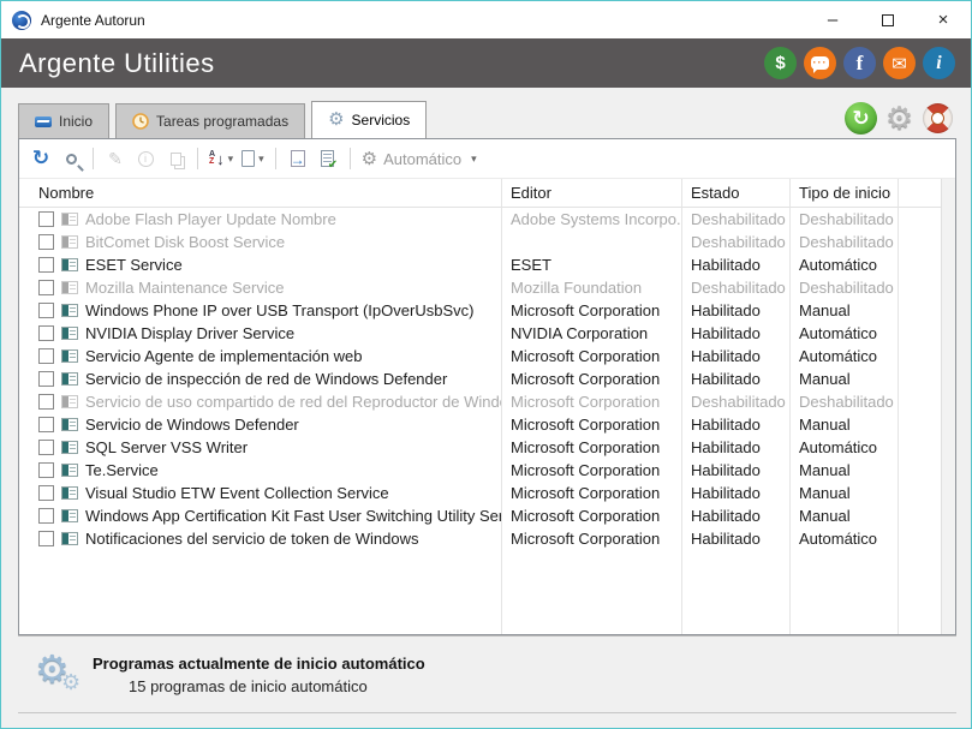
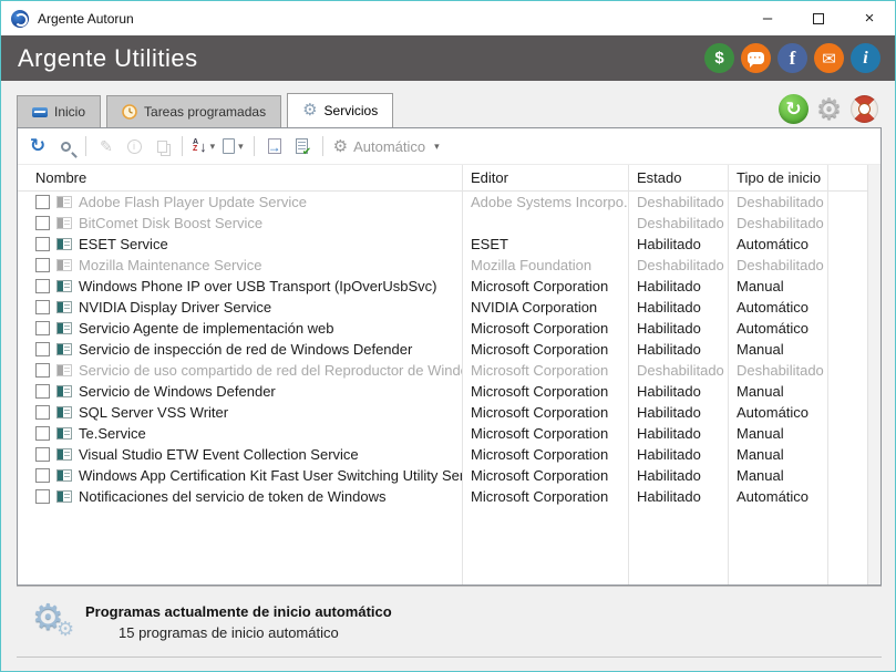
  Argente Autorun
  –
  ×
  Argente Utilities
  $
  ···
  f
  ✉
  i
  Inicio
  Tareas programadas
  ⚙
  Servicios
  ↻
  ⚙
  ↻
  ✎
  ↓
  ▾
  ▾
  ⚙
  Automático
  ▾
  Nombre
  Editor
  Estado
  Tipo de inicio
- Adobe Flash Player Update Nombre
+ Adobe Flash Player Update Service
  Adobe Systems Incorpo.
  Deshabilitado
  Deshabilitado
  BitComet Disk Boost Service
  Deshabilitado
  Deshabilitado
  ESET Service
  ESET
  Habilitado
  Automático
  Mozilla Maintenance Service
  Mozilla Foundation
  Deshabilitado
  Deshabilitado
  Windows Phone IP over USB Transport (IpOverUsbSvc)
  Microsoft Corporation
  Habilitado
  Manual
  NVIDIA Display Driver Service
  NVIDIA Corporation
  Habilitado
  Automático
  Servicio Agente de implementación web
  Microsoft Corporation
  Habilitado
  Automático
  Servicio de inspección de red de Windows Defender
  Microsoft Corporation
  Habilitado
  Manual
  Servicio de uso compartido de red del Reproductor de Wind
  Microsoft Corporation
  Deshabilitado
  Deshabilitado
  Servicio de Windows Defender
  Microsoft Corporation
  Habilitado
  Manual
  SQL Server VSS Writer
  Microsoft Corporation
  Habilitado
  Automático
  Te.Service
  Microsoft Corporation
  Habilitado
  Manual
  Visual Studio ETW Event Collection Service
  Microsoft Corporation
  Habilitado
  Manual
  Windows App Certification Kit Fast User Switching Utility Se
  Microsoft Corporation
  Habilitado
  Manual
  Notificaciones del servicio de token de Windows
  Microsoft Corporation
  Habilitado
  Automático
  ⚙
  ⚙
  Programas actualmente de inicio automático
  15 programas de inicio automático
